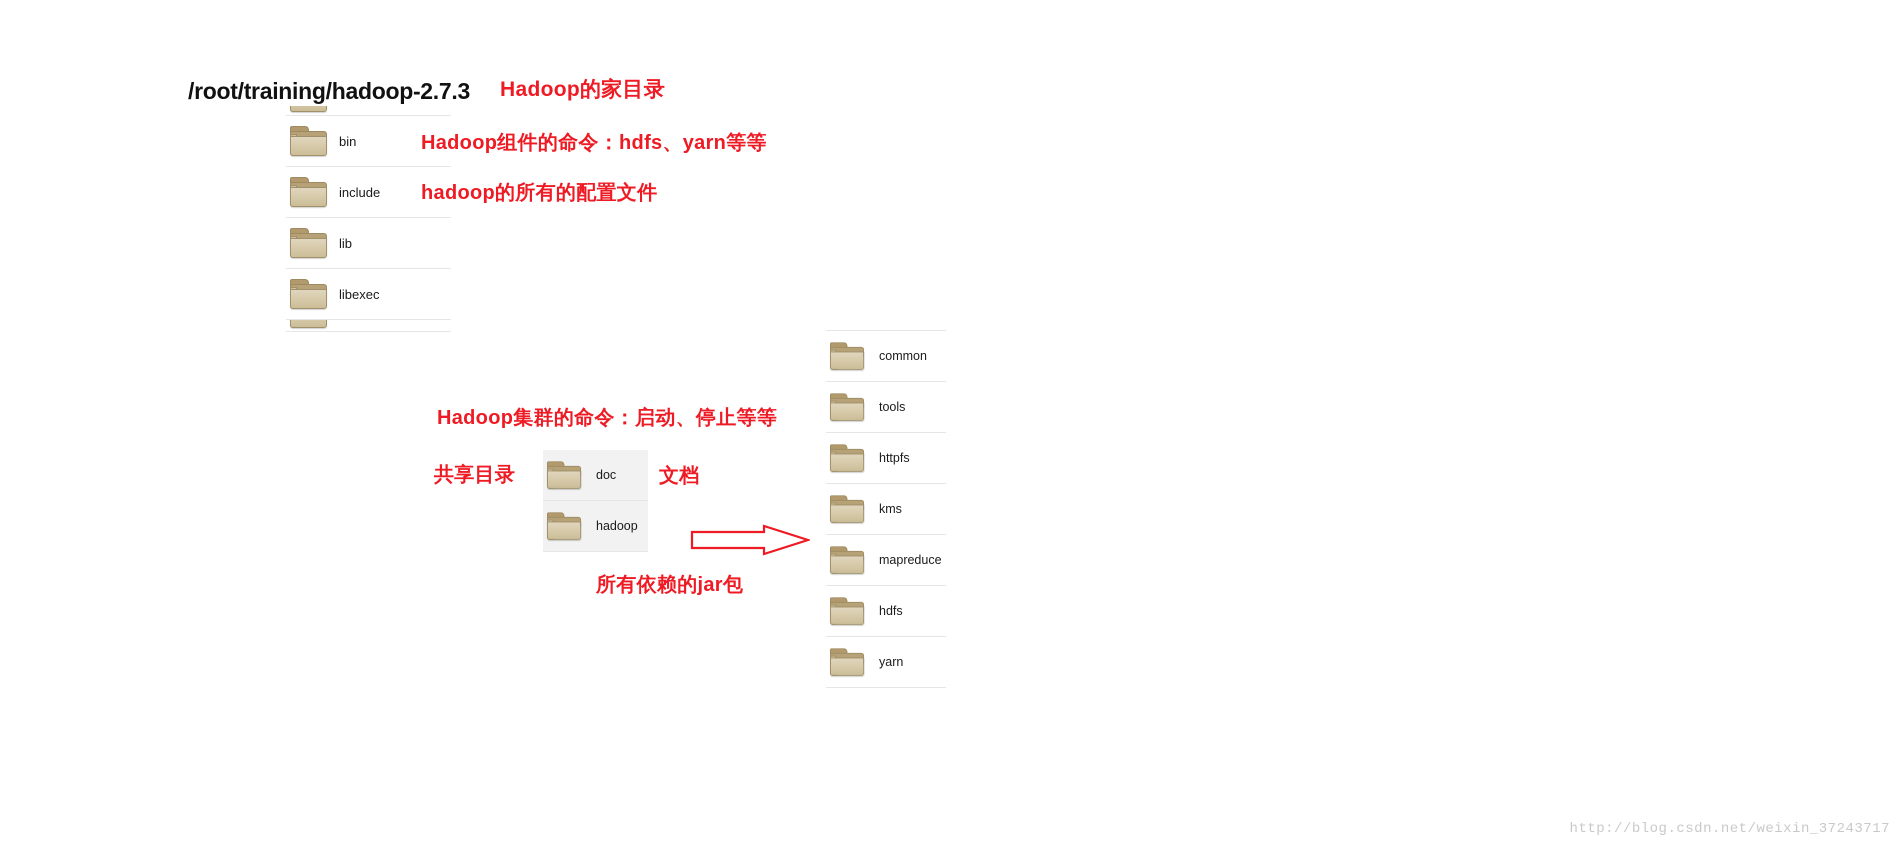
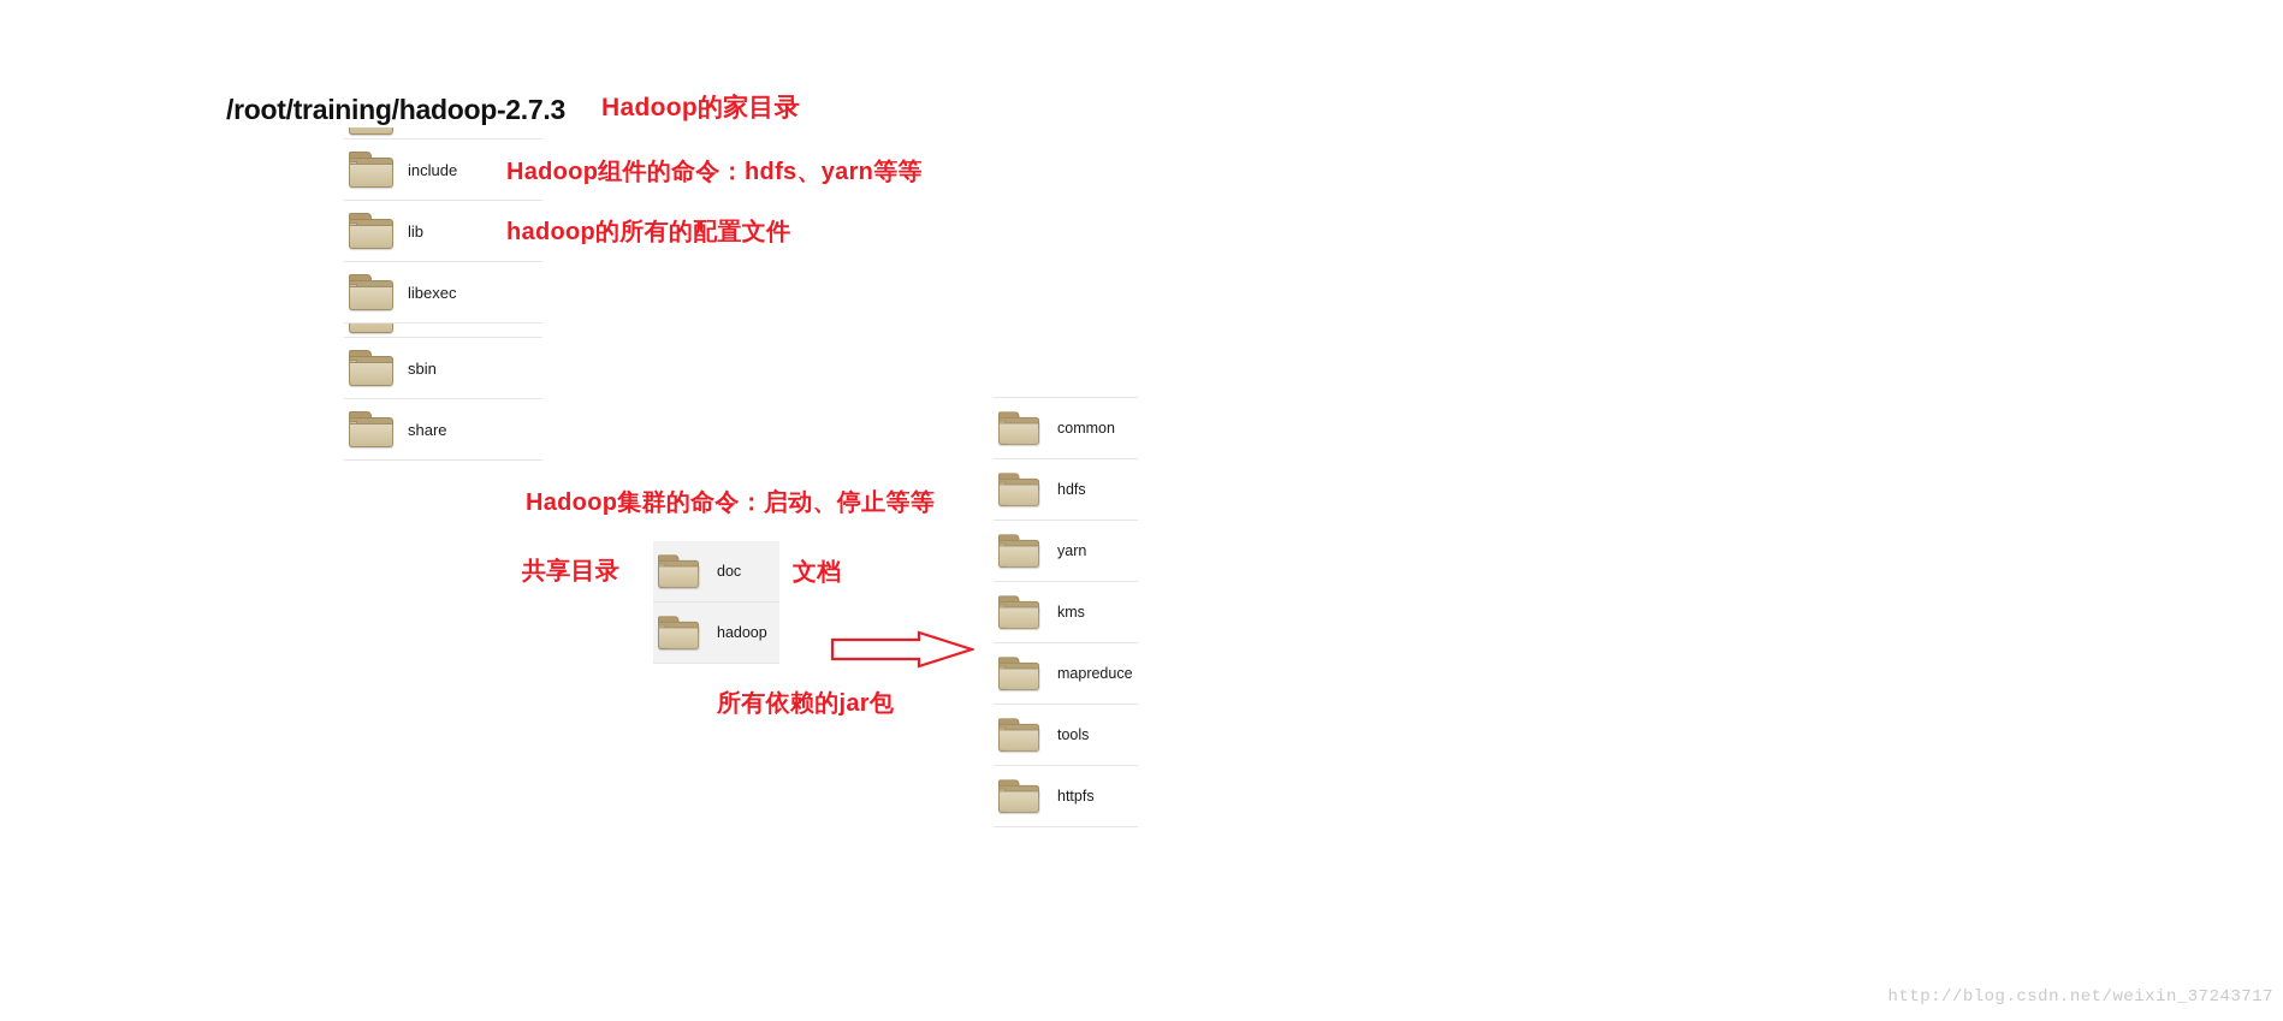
  /root/training/hadoop-2.7.3
  Hadoop的家目录
  Hadoop组件的命令：hdfs、yarn等等
  hadoop的所有的配置文件
  Hadoop集群的命令：启动、停止等等
  共享目录
  文档
  所有依赖的jar包
- bin
  include
  lib
  libexec
+ sbin
+ share
  doc
  hadoop
  common
- tools
+ hdfs
- httpfs
+ yarn
  kms
  mapreduce
- hdfs
+ tools
- yarn
+ httpfs
  http://blog.csdn.net/weixin_37243717
